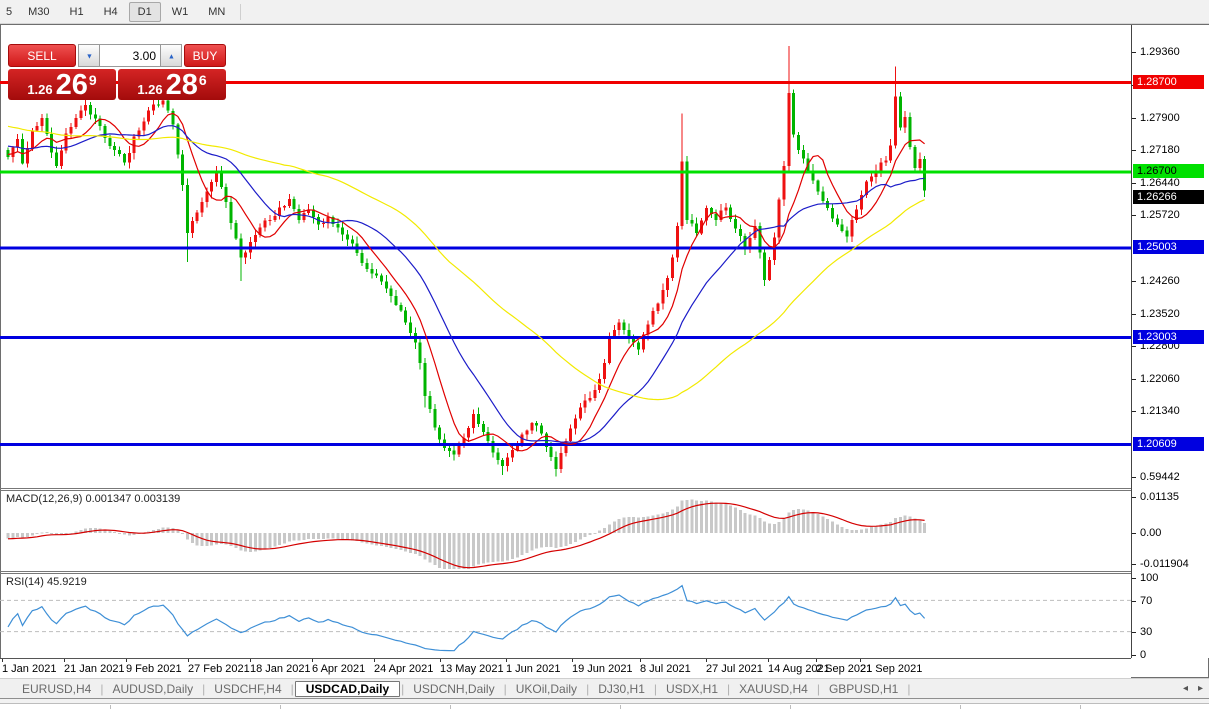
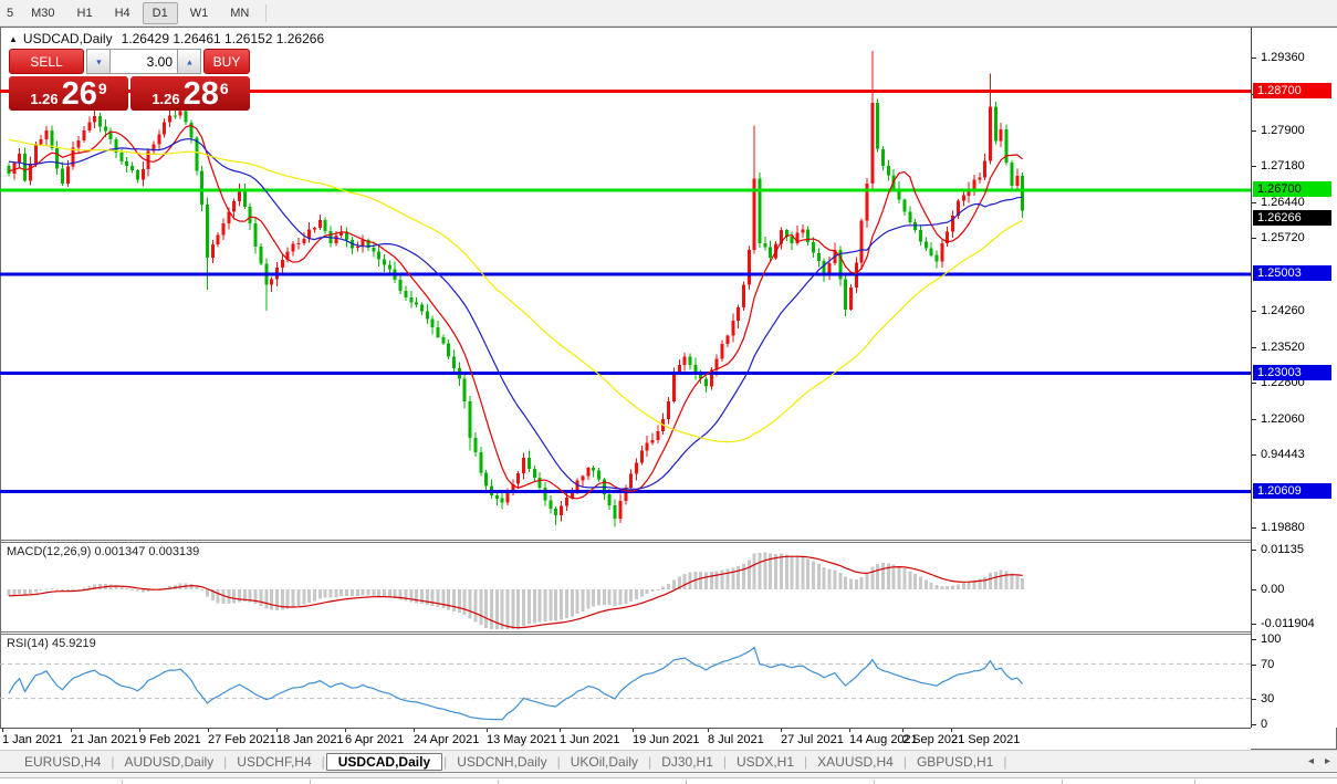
  5
  M30
  H1
  H4
  D1
  W1
  MN
+ ▲ USDCAD,Daily 1.26429 1.26461 1.26152 1.26266
  SELL
  ▼
  3.00
  ▲
  BUY
  1.26
  26
  9
  1.26
  28
  6
  MACD(12,26,9) 0.001347 0.003139
  RSI(14) 45.9219
  1.29360
  1.27900
  1.27180
  1.26440
  1.25720
  1.24260
  1.23520
  1.22800
  1.22060
- 1.21340
+ 0.94443
- 0.59442
+ 1.19880
  1.28700
  1.26700
  1.25003
  1.23003
  1.20609
  1.26266
  0.01135
  0.00
  -0.011904
  100
  70
  30
  0
  1 Jan 2021
  21 Jan 2021
  9 Feb 2021
  27 Feb 2021
  18 Jan 2021
  6 Apr 2021
  24 Apr 2021
  13 May 2021
  1 Jun 2021
  19 Jun 2021
  8 Jul 2021
  27 Jul 2021
  14 Aug 2021
  2 Sep 2021
  21 Sep 2021
  EURUSD,H4
  |
  AUDUSD,Daily
  |
  USDCHF,H4
  |
  USDCAD,Daily
  |
  USDCNH,Daily
  |
  UKOil,Daily
  |
  DJ30,H1
  |
  USDX,H1
  |
  XAUUSD,H4
  |
  GBPUSD,H1
  |
  ◂
  ▸
